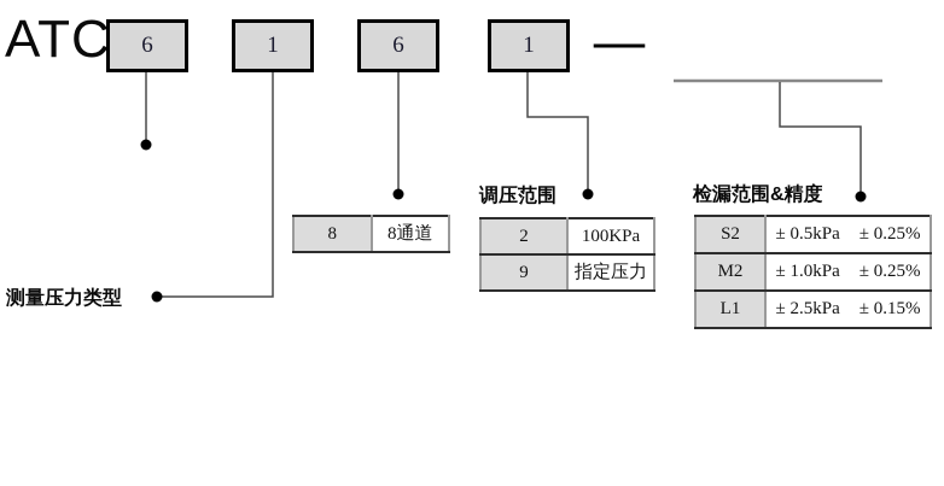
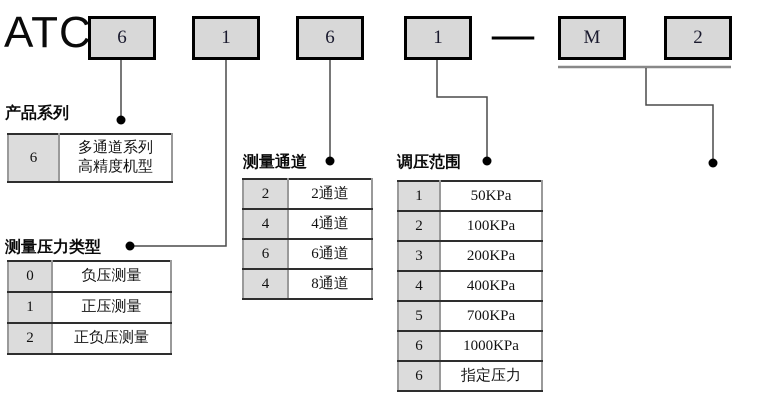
  ATC
  6
  1
  6
  1
  —
+ M
+ 2
+ 产品系列
+ 6	多通道系列 高精度机型
  测量压力类型
+ 0	负压测量
+ 1	正压测量
+ 2	正负压测量
+ 测量通道
+ 2	2通道
+ 4	4通道
+ 6	6通道
- 8	8通道
+ 4	8通道
  调压范围
+ 1	50KPa
  2	100KPa
+ 3	200KPa
+ 4	400KPa
+ 5	700KPa
+ 6	1000KPa
- 9	指定压力
+ 6	指定压力
- 检漏范围&精度
- S2	± 0.5kPa ± 0.25%
- M2	± 1.0kPa ± 0.25%
- L1	± 2.5kPa ± 0.15%
